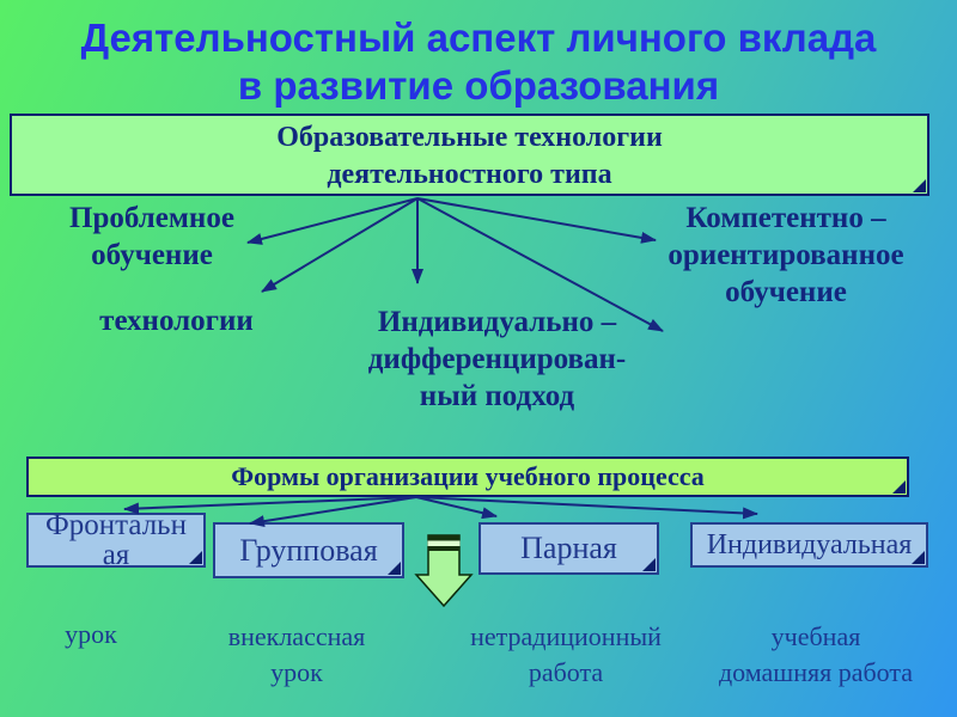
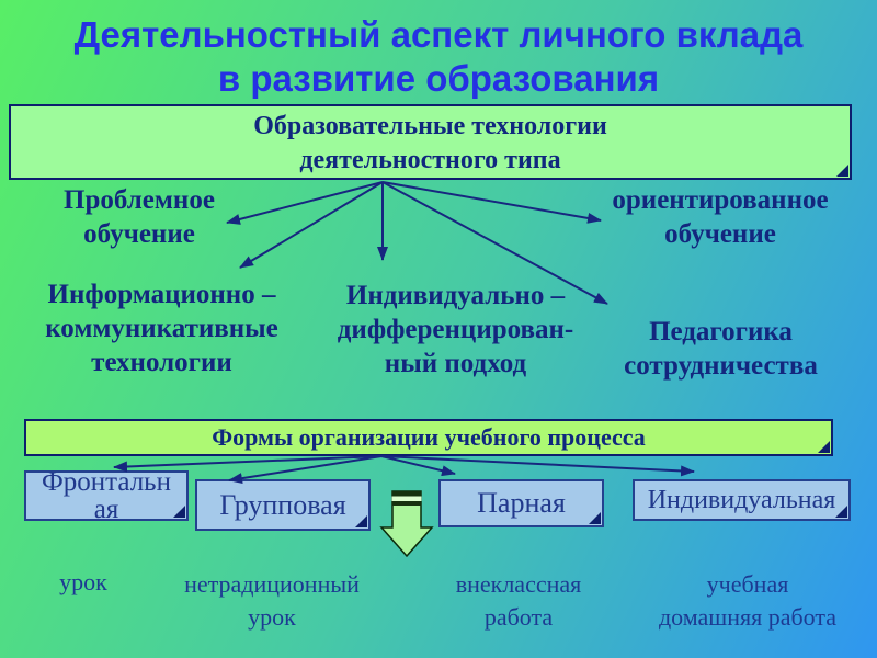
  Деятельностный аспект личного вклада
  в развитие образования
  Образовательные технологии
  деятельностного типа
  Проблемное
  обучение
+ Информационно –
+ коммуникативные
  технологии
  Индивидуально –
  дифференцирован-
  ный подход
- Компетентно –
  ориентированное
  обучение
+ Педагогика
+ сотрудничества
  Формы организации учебного процесса
  Фронтальная
  Групповая
  Парная
  Индивидуальная
  урок
- внеклассная
+ нетрадиционный
  урок
- нетрадиционный
+ внеклассная
  работа
  учебная
  домашняя работа
